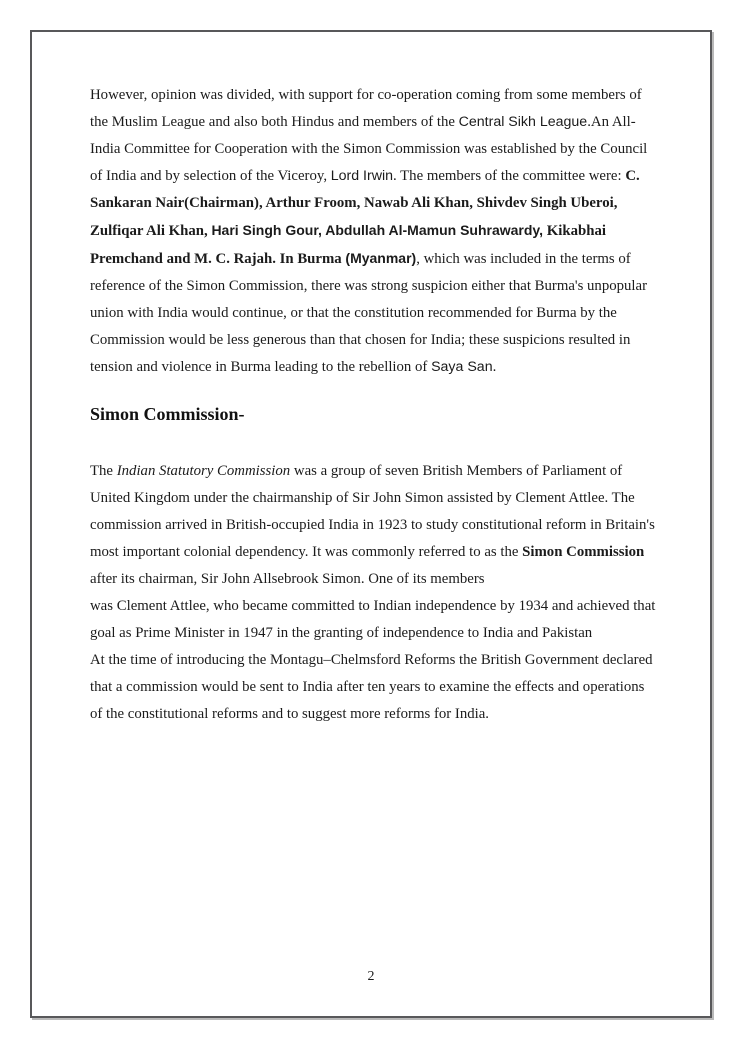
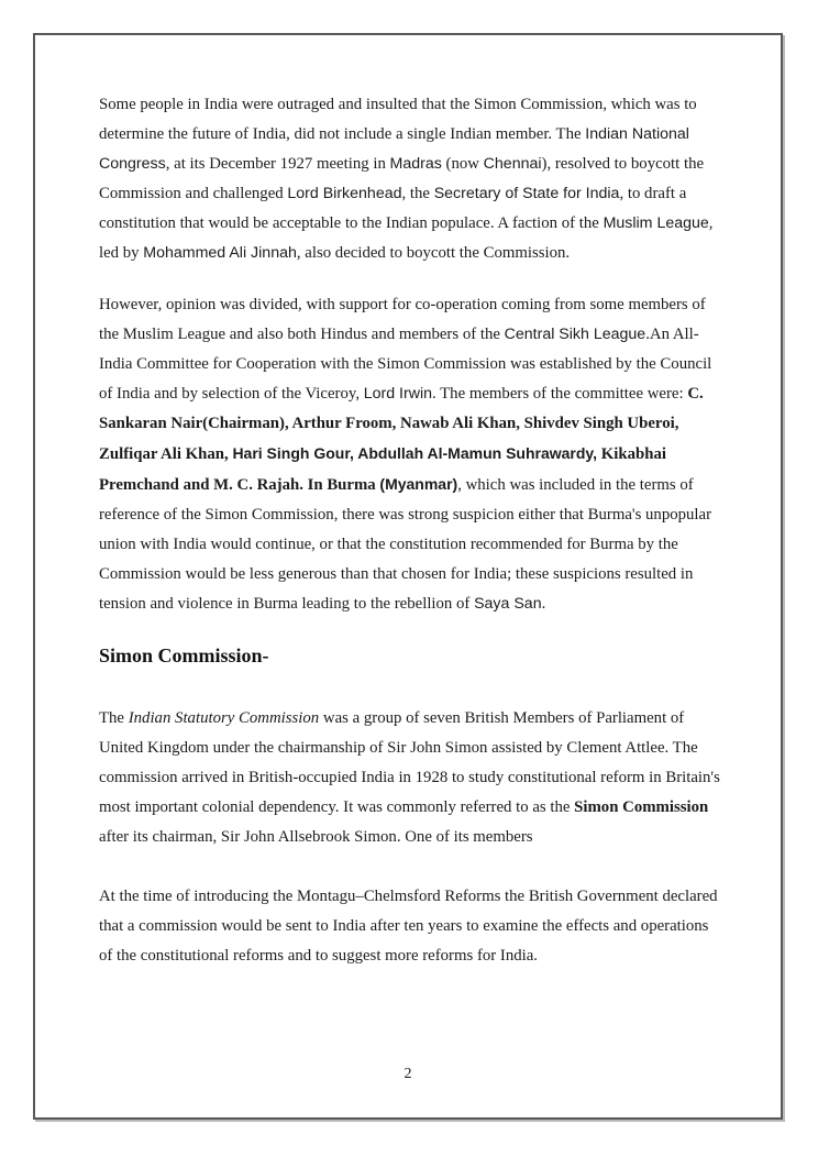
+ Some people in India were outraged and insulted that the Simon Commission, which was to determine the future of India, did not include a single Indian member. The Indian National Congress, at its December 1927 meeting in Madras (now Chennai), resolved to boycott the Commission and challenged Lord Birkenhead, the Secretary of State for India, to draft a constitution that would be acceptable to the Indian populace. A faction of the Muslim League, led by Mohammed Ali Jinnah, also decided to boycott the Commission.
  However, opinion was divided, with support for co-operation coming from some members of the Muslim League and also both Hindus and members of the Central Sikh League.An All-India Committee for Cooperation with the Simon Commission was established by the Council of India and by selection of the Viceroy, Lord Irwin. The members of the committee were: C. Sankaran Nair(Chairman), Arthur Froom, Nawab Ali Khan, Shivdev Singh Uberoi, Zulfiqar Ali Khan, Hari Singh Gour, Abdullah Al-Mamun Suhrawardy, Kikabhai Premchand and M. C. Rajah. In Burma (Myanmar), which was included in the terms of reference of the Simon Commission, there was strong suspicion either that Burma's unpopular union with India would continue, or that the constitution recommended for Burma by the Commission would be less generous than that chosen for India; these suspicions resulted in tension and violence in Burma leading to the rebellion of Saya San.
  Simon Commission-
- The Indian Statutory Commission was a group of seven British Members of Parliament of United Kingdom under the chairmanship of Sir John Simon assisted by Clement Attlee. The commission arrived in British-occupied India in 1923 to study constitutional reform in Britain's most important colonial dependency. It was commonly referred to as the Simon Commission after its chairman, Sir John Allsebrook Simon. One of its members
+ The Indian Statutory Commission was a group of seven British Members of Parliament of United Kingdom under the chairmanship of Sir John Simon assisted by Clement Attlee. The commission arrived in British-occupied India in 1928 to study constitutional reform in Britain's most important colonial dependency. It was commonly referred to as the Simon Commission after its chairman, Sir John Allsebrook Simon. One of its members
- was Clement Attlee, who became committed to Indian independence by 1934 and achieved that goal as Prime Minister in 1947 in the granting of independence to India and Pakistan
  At the time of introducing the Montagu–Chelmsford Reforms the British Government declared that a commission would be sent to India after ten years to examine the effects and operations of the constitutional reforms and to suggest more reforms for India.
  2
